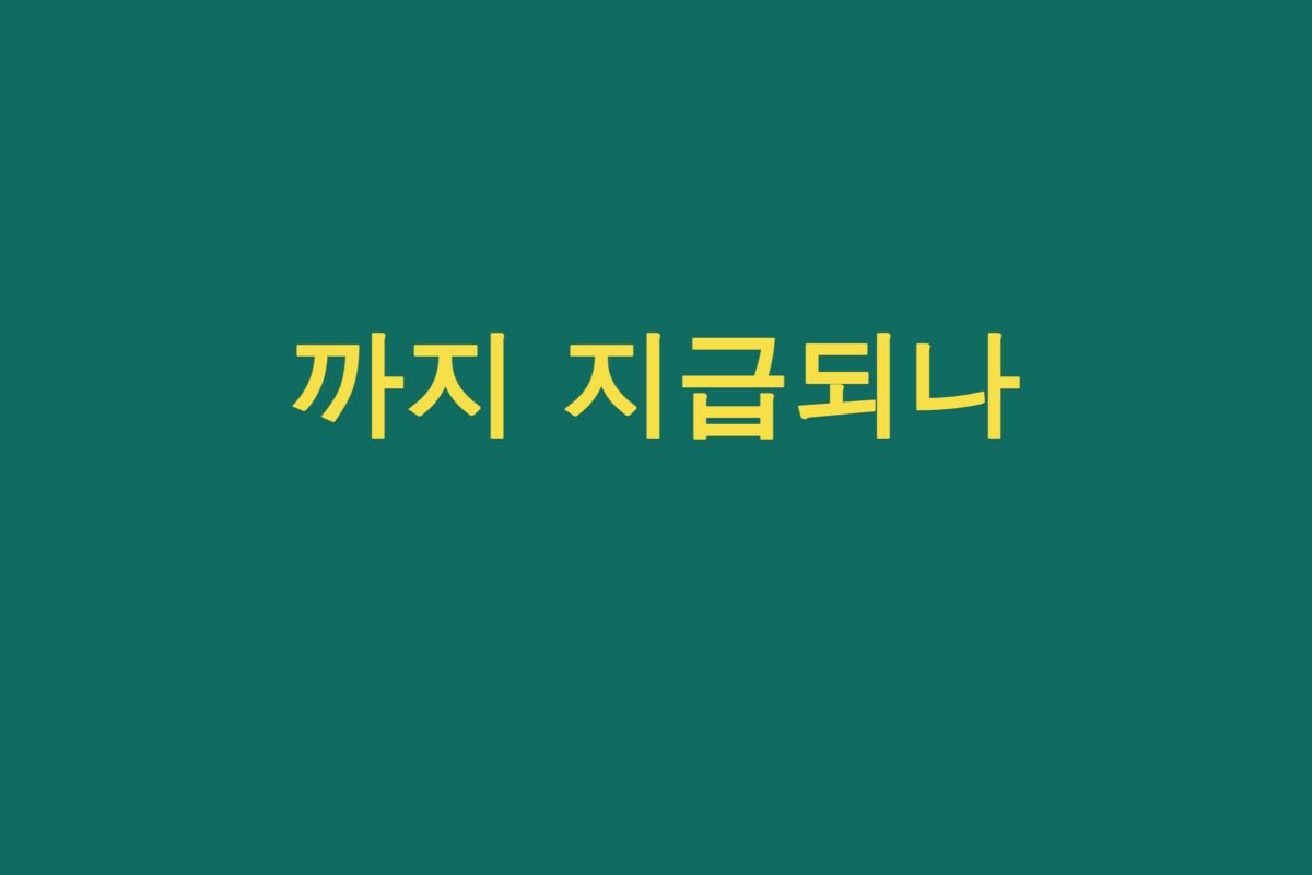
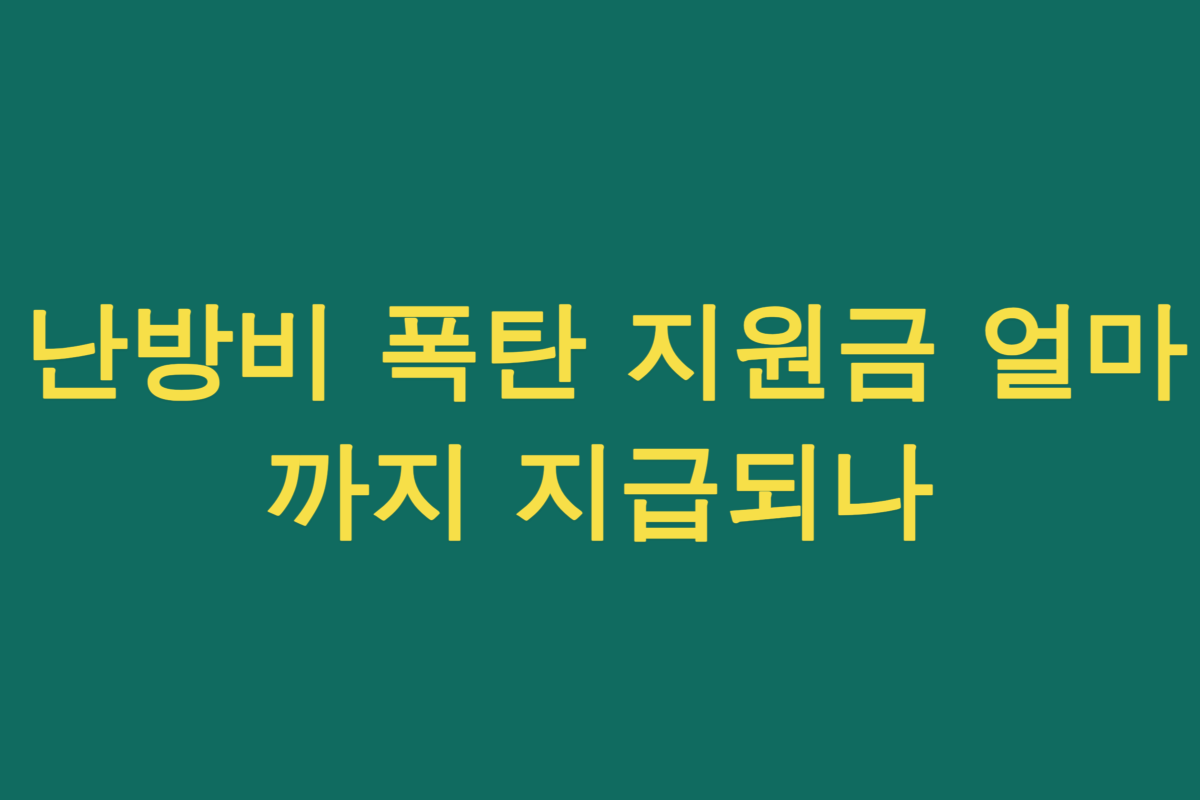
+ 난방비 폭탄 지원금 얼마
  까지 지급되나
